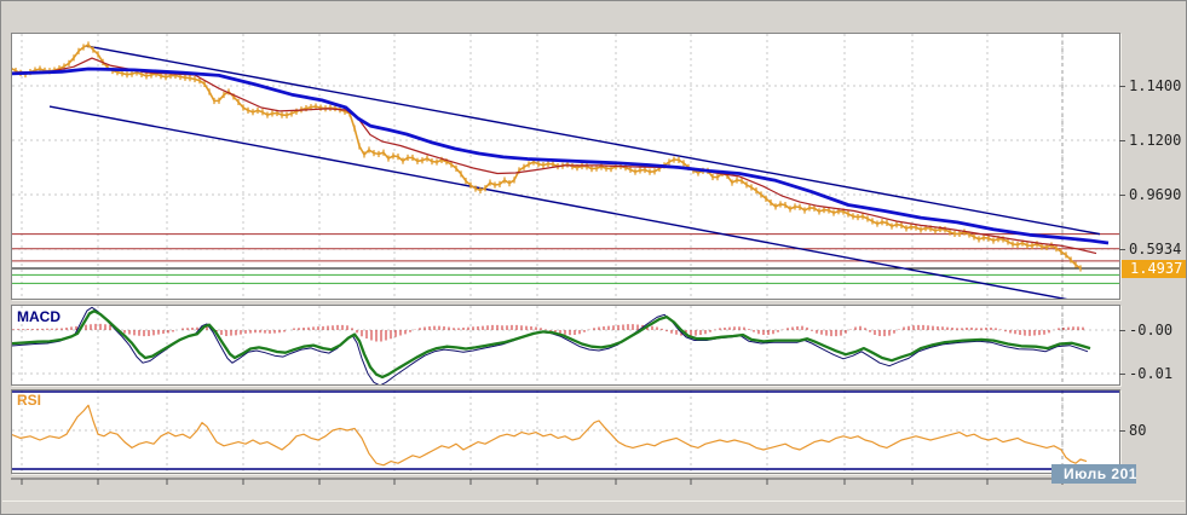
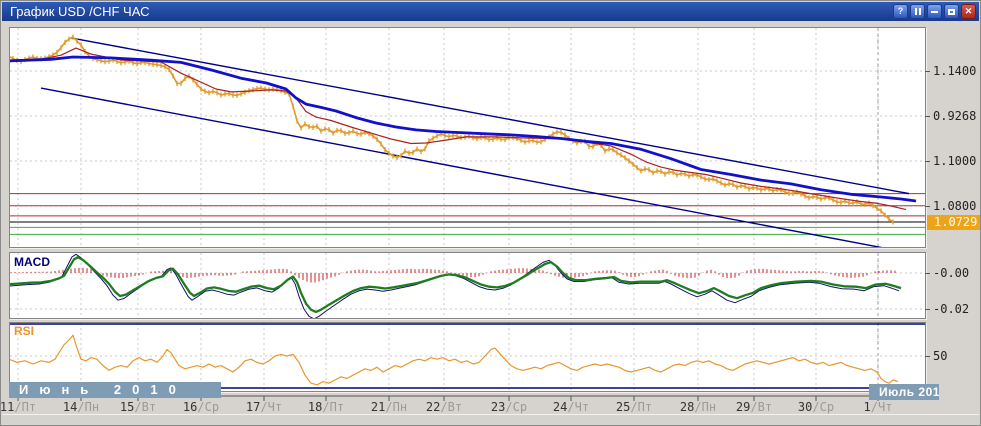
+ График USD /CHF ЧАС
+ ?
+ ✕
  MACD
  RSI
  1.1400
- 1.1200
+ 0.9268
- 0.9690
+ 1.1000
- 0.5934
+ 1.0800
  -0.00
- -0.01
+ -0.02
- 80
+ 50
- 1.4937
+ 1.0729
+ 11/Пт
+ 14/Пн
+ 15/Вт
+ 16/Ср
+ 17/Чт
+ 18/Пт
+ 21/Пн
+ 22/Вт
+ 23/Ср
+ 24/Чт
+ 25/Пт
+ 28/Пн
+ 29/Вт
+ 30/Ср
+ 1/Чт
+ Июнь 2010
  Июль 201
